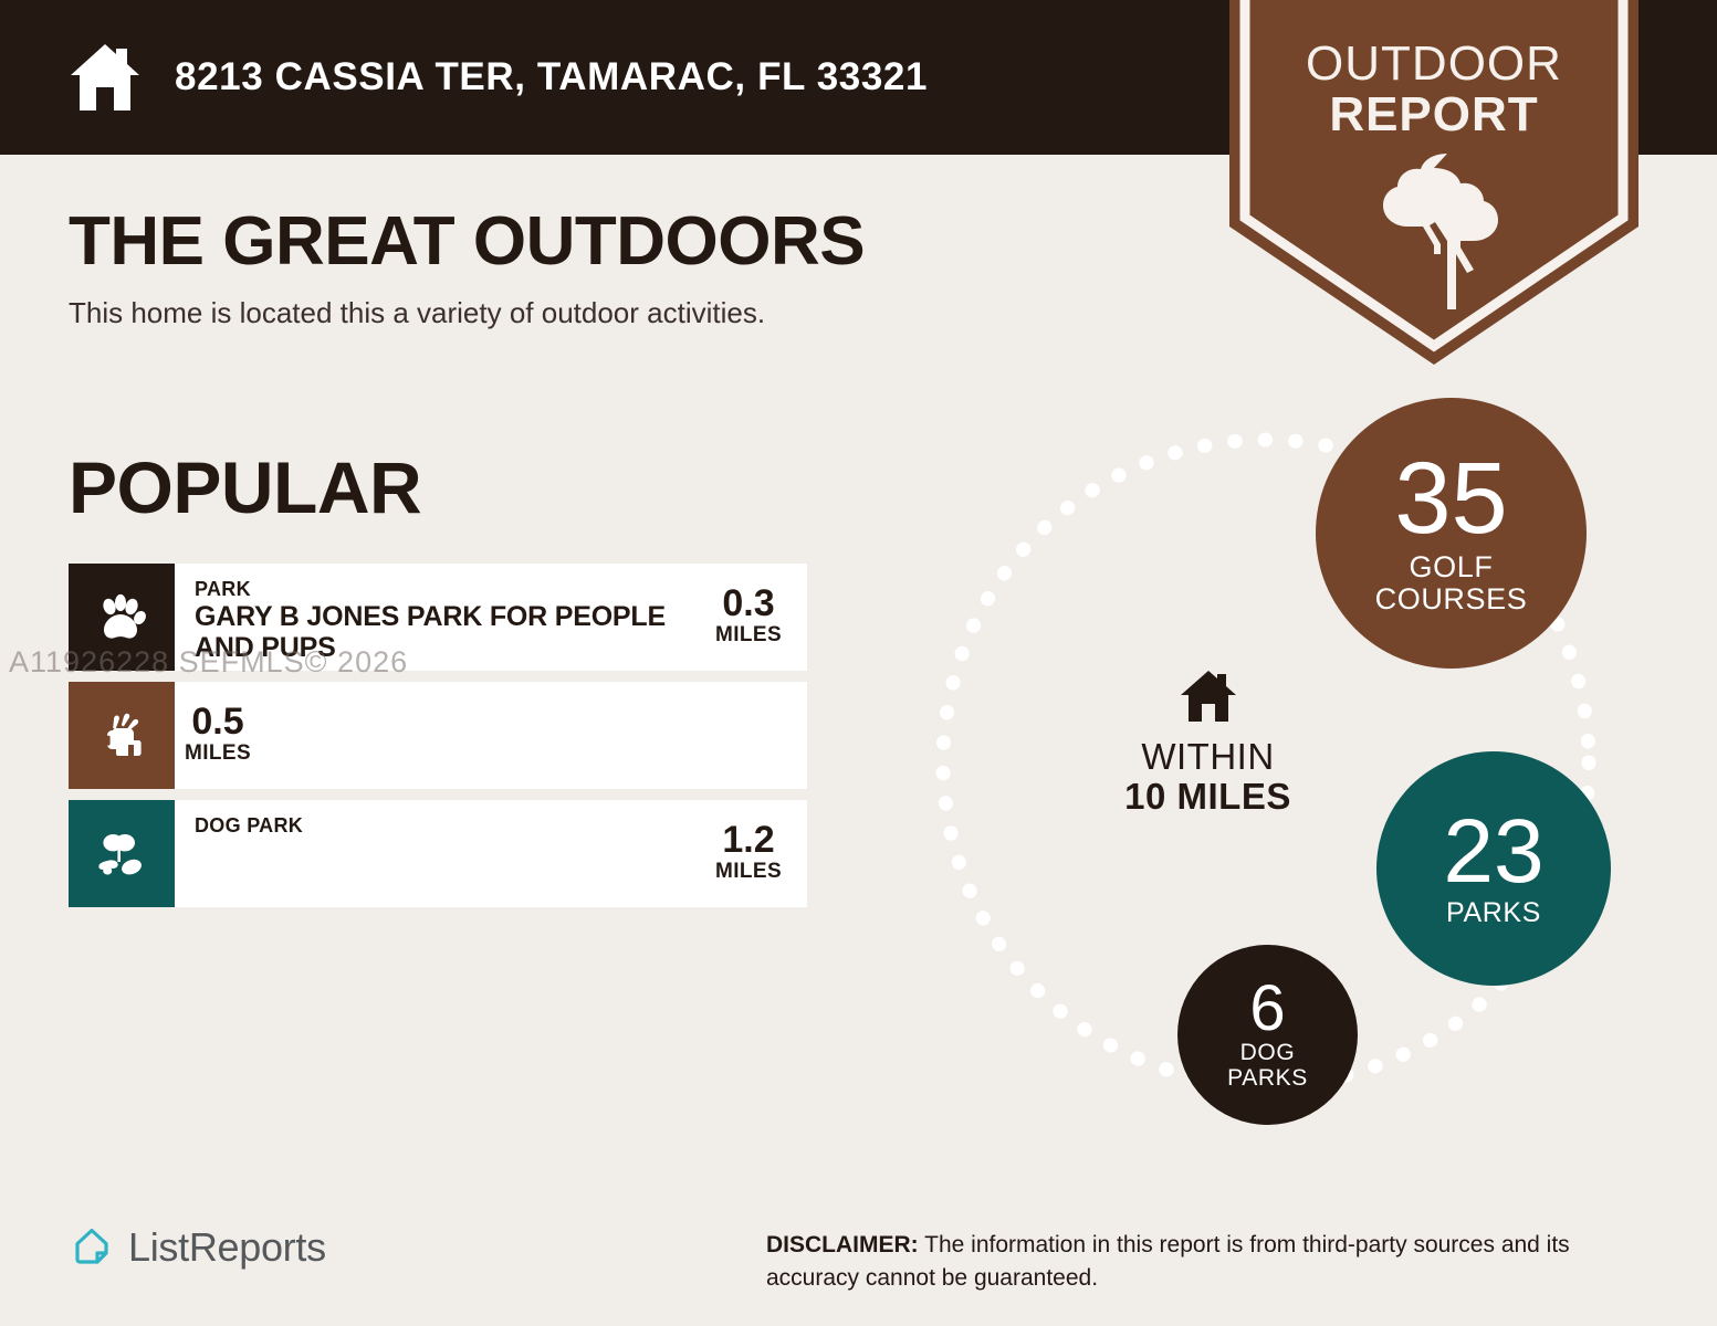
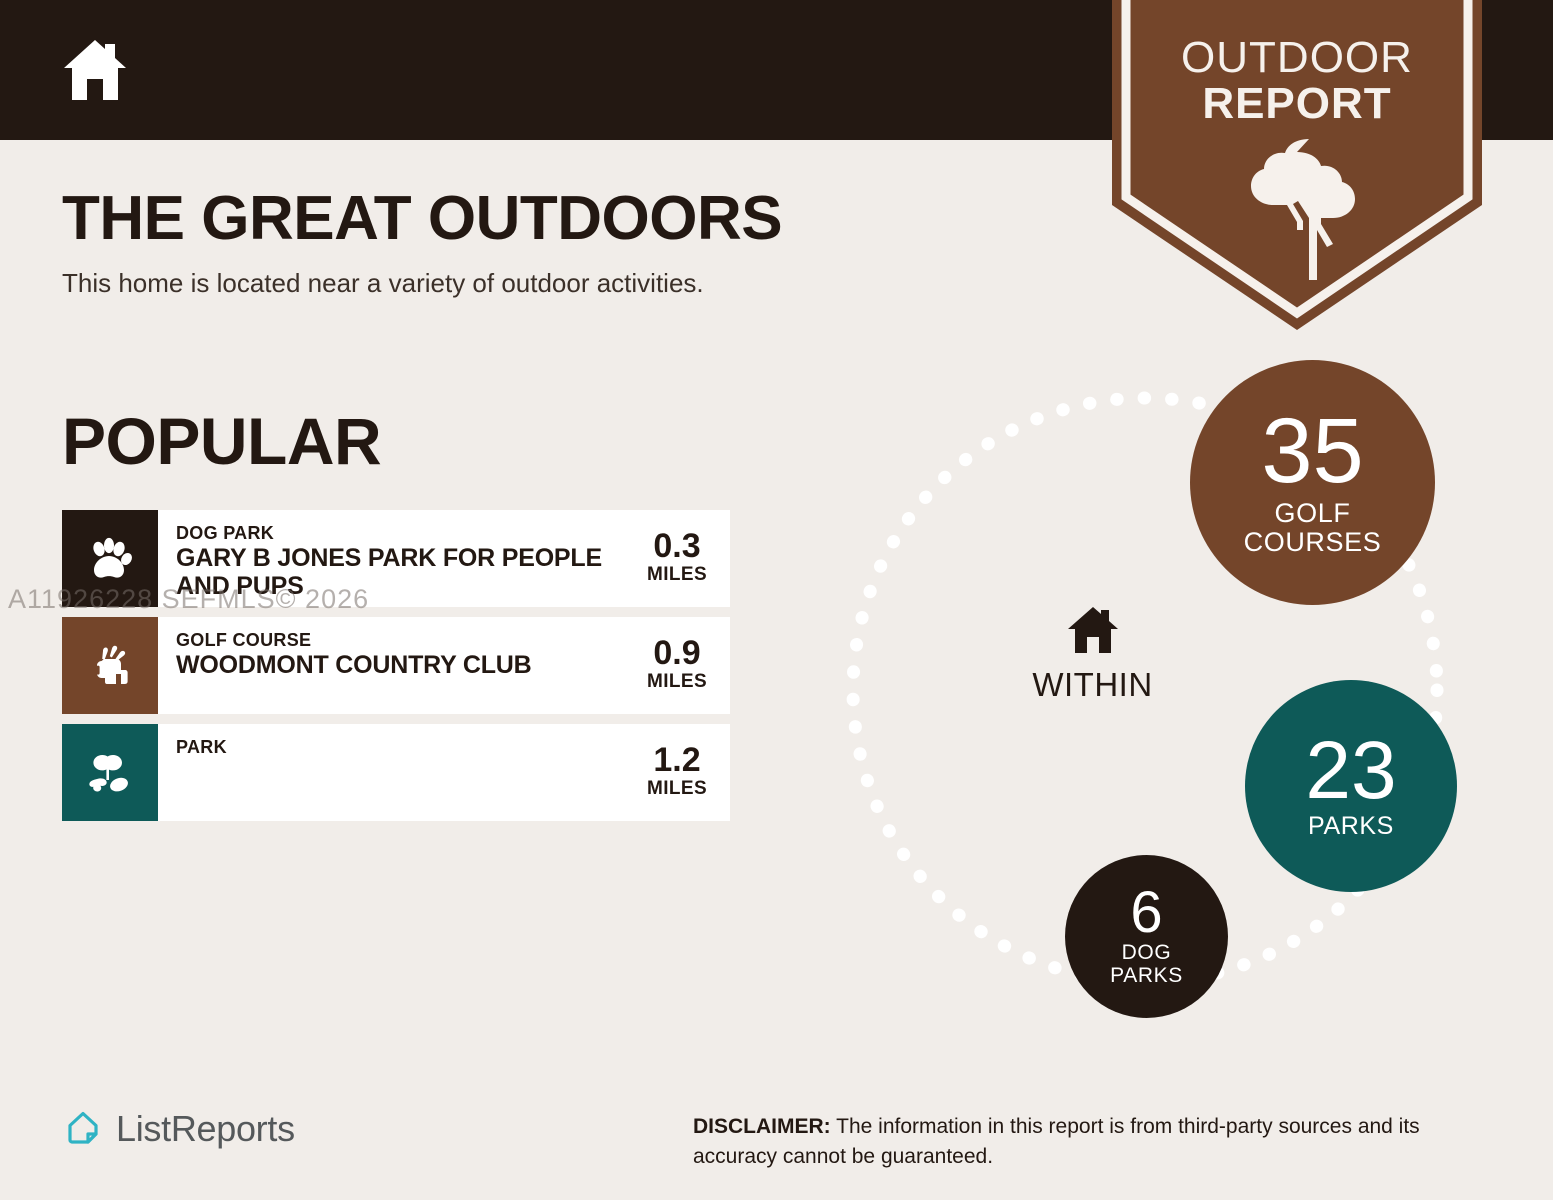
- 8213 CASSIA TER, TAMARAC, FL 33321
  OUTDOOR
  REPORT
  THE GREAT OUTDOORS
- This home is located this a variety of outdoor activities.
+ This home is located near a variety of outdoor activities.
  POPULAR
- PARK
+ DOG PARK
  GARY B JONES PARK FOR PEOPLE AND PUPS
  0.3
  MILES
+ GOLF COURSE
+ WOODMONT COUNTRY CLUB
- 0.5
+ 0.9
  MILES
- DOG PARK
+ PARK
  1.2
  MILES
  A11926228 SEFMLS© 2026
  WITHIN
- 10 MILES
  35
  GOLF
  COURSES
  23
  PARKS
  6
  DOG
  PARKS
  ListReports
  DISCLAIMER: The information in this report is from third-party sources and its accuracy cannot be guaranteed.
